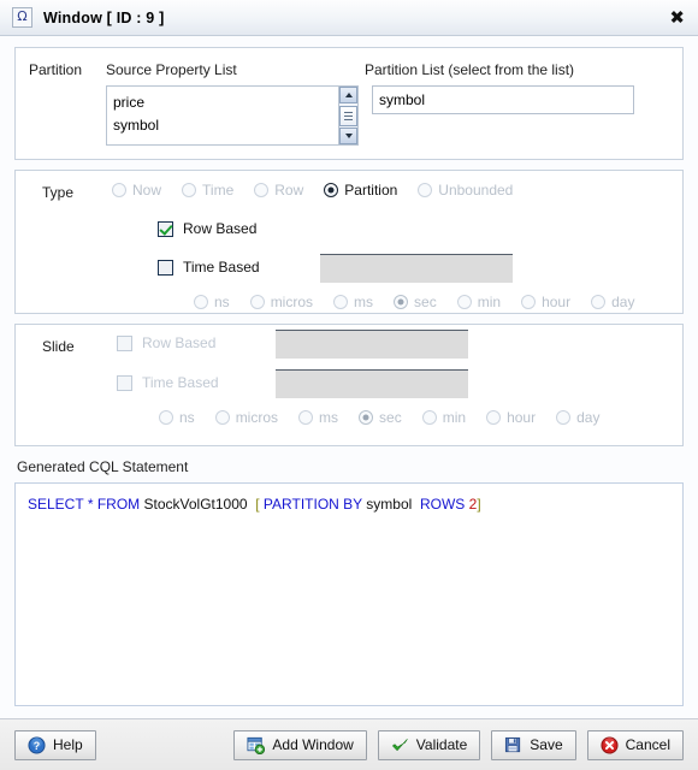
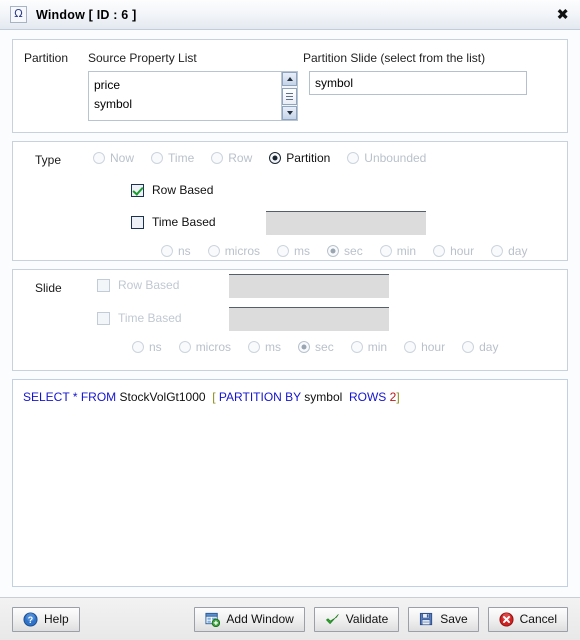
  Ω
- Window [ ID : 9 ]
+ Window [ ID : 6 ]
  ✖
  Partition
  Source Property List
- Partition List (select from the list)
+ Partition Slide (select from the list)
  price
  symbol
  symbol
  Type
  Now
  Time
  Row
  Partition
  Unbounded
  Row Based
  Time Based
  ns
  micros
  ms
  sec
  min
  hour
  day
  Slide
  Row Based
  Time Based
  ns
  micros
  ms
  sec
  min
  hour
  day
- Generated CQL Statement
  SELECT * FROM StockVolGt1000 [ PARTITION BY symbol ROWS 2]
  ?
  Help
  Add Window
  Validate
  Save
  Cancel
